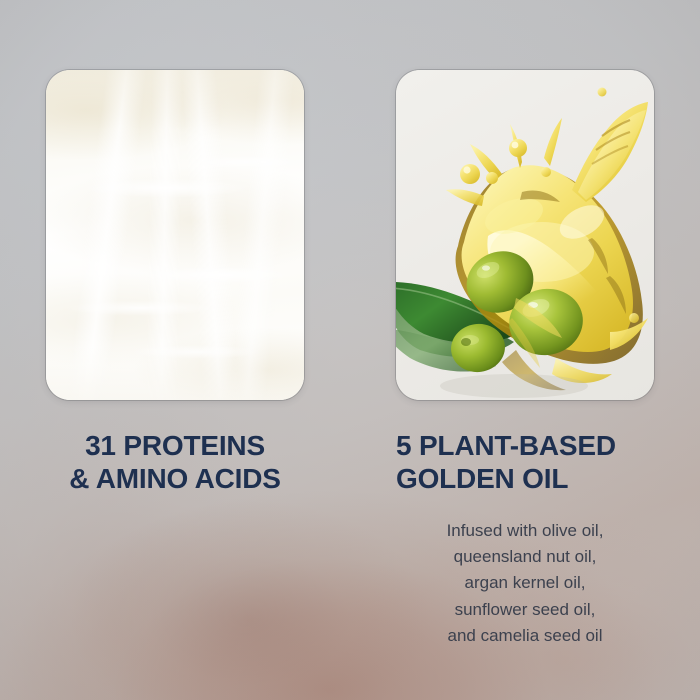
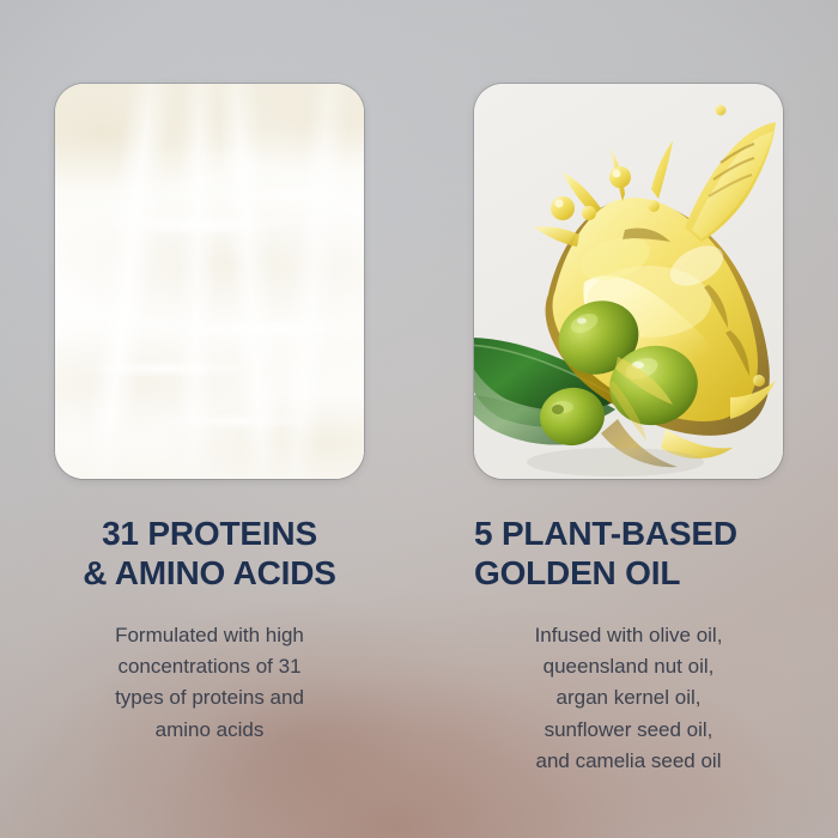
  31 PROTEINS
  & AMINO ACIDS
+ Formulated with high
+ concentrations of 31
+ types of proteins and
+ amino acids
  5 PLANT-BASED
  GOLDEN OIL
  Infused with olive oil,
  queensland nut oil,
  argan kernel oil,
  sunflower seed oil,
  and camelia seed oil
